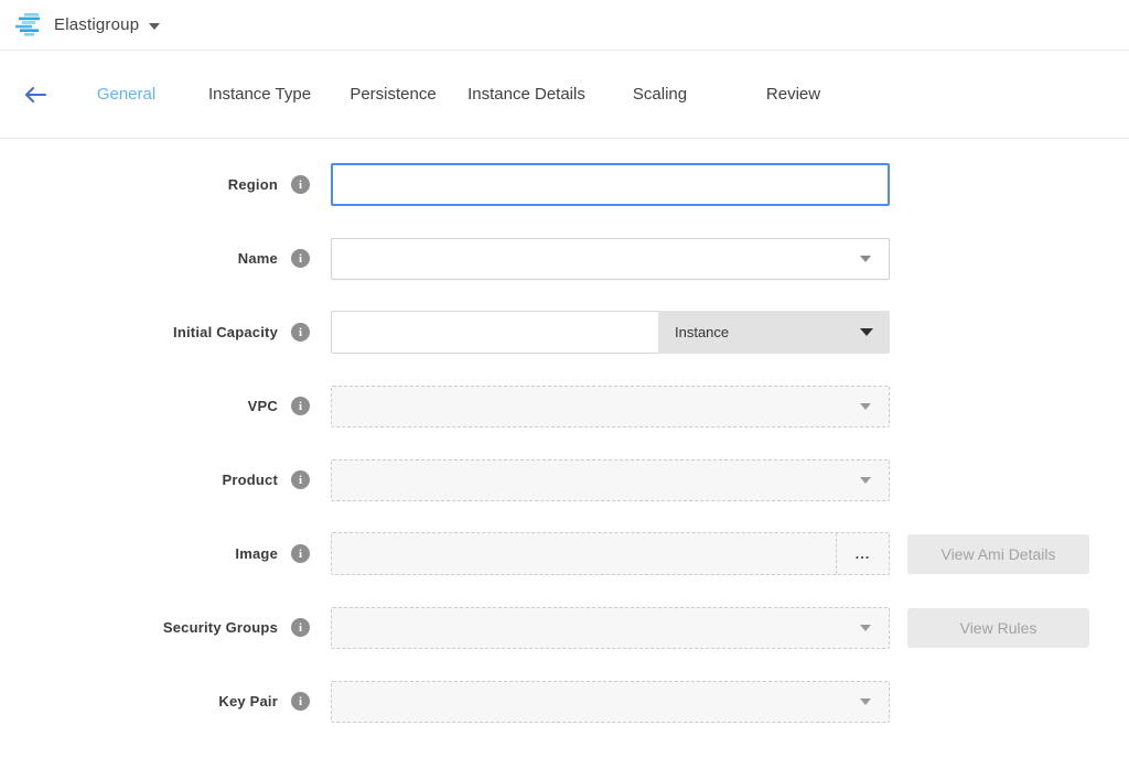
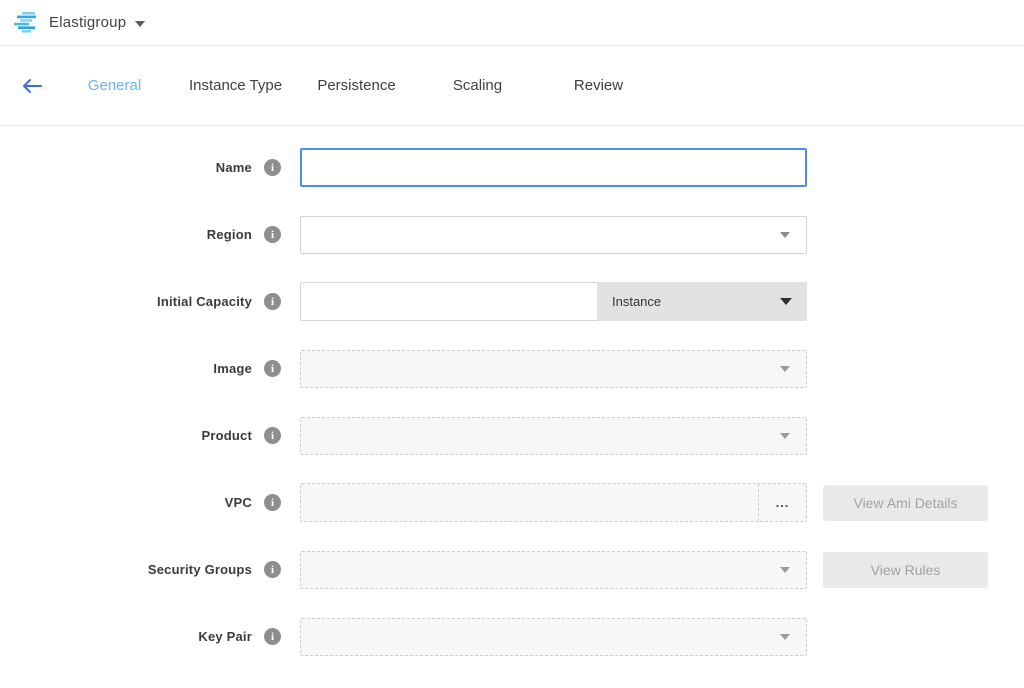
  Elastigroup
  General
  Instance Type
  Persistence
- Instance Details
  Scaling
  Review
- Region
+ Name
  i
- Name
+ Region
  i
  Initial Capacity
  i
  Instance
- VPC
+ Image
  i
  Product
  i
- Image
+ VPC
  i
  ...
  View Ami Details
  Security Groups
  i
  View Rules
  Key Pair
  i
